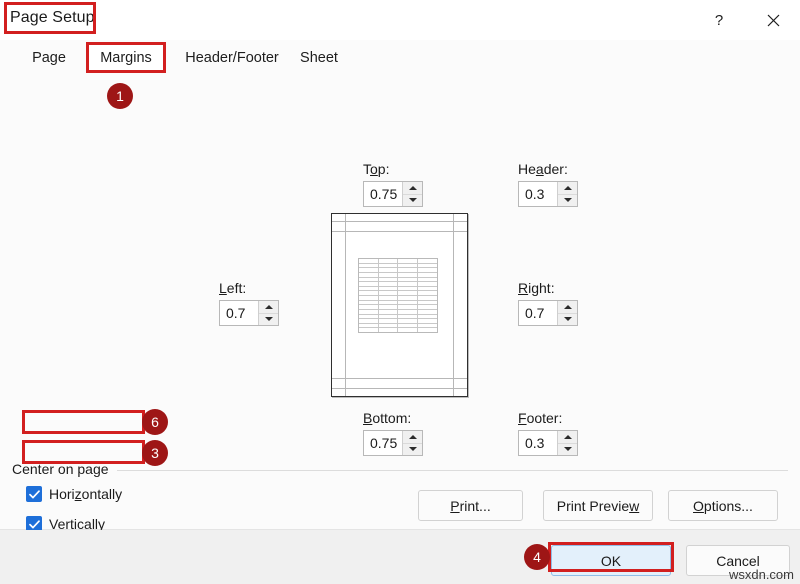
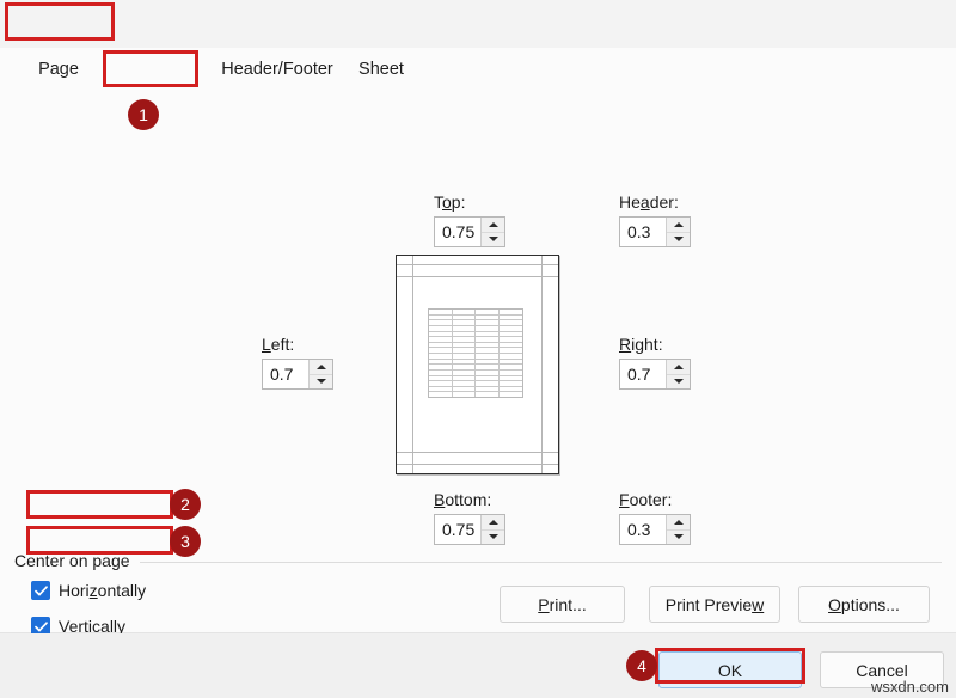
- Page Setup
- ?
  Page
- Margins
  Header/Footer
  Sheet
  Top:
  0.75
  Header:
  0.3
  Left:
  0.7
  Right:
  0.7
  Bottom:
  0.75
  Footer:
  0.3
  Center on page
  Horizontally
  Vertically
  Print...
  Print Preview
  Options...
  OK
  Cancel
  1
- 6
+ 2
  3
  4
  wsxdn.com
